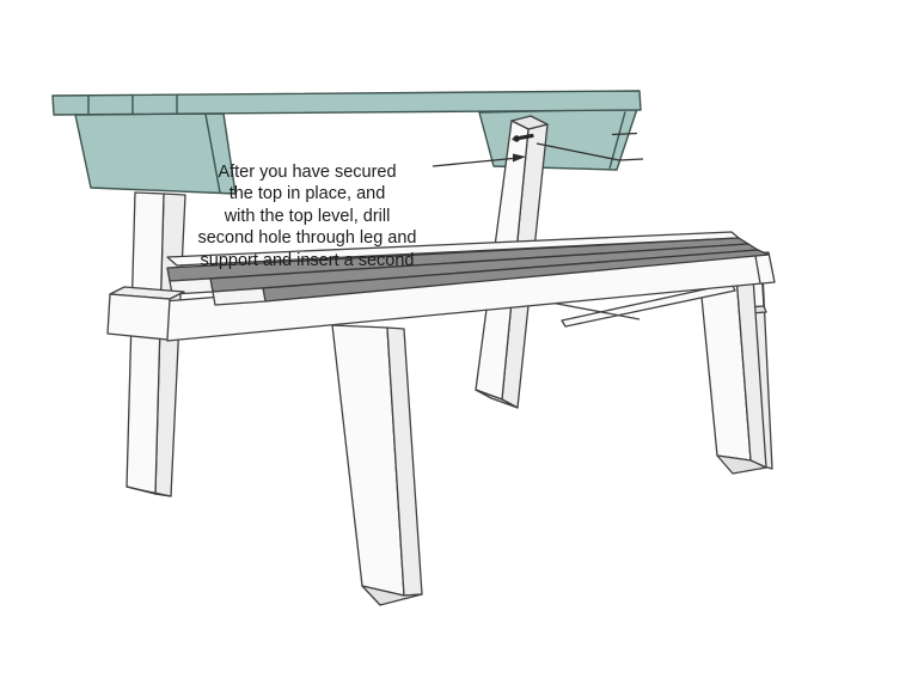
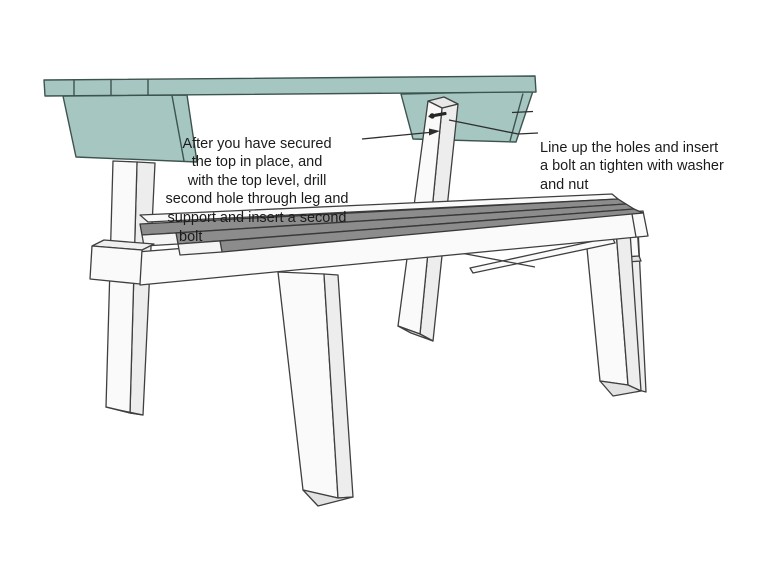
  After you have secured
  the top in place, and
  with the top level, drill
  second hole through leg and
  support and insert a second
+ bolt
+ Line up the holes and insert
+ a bolt an tighten with washer
+ and nut
